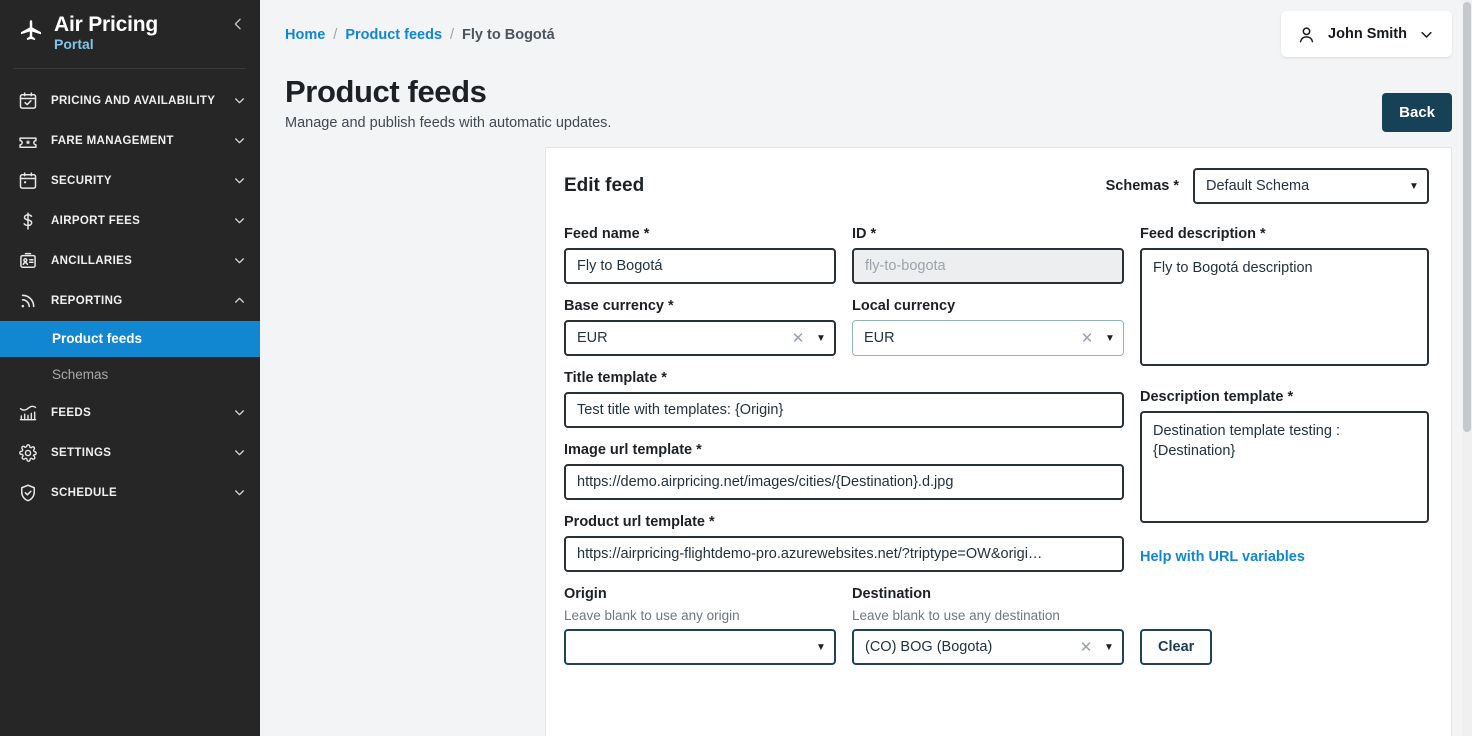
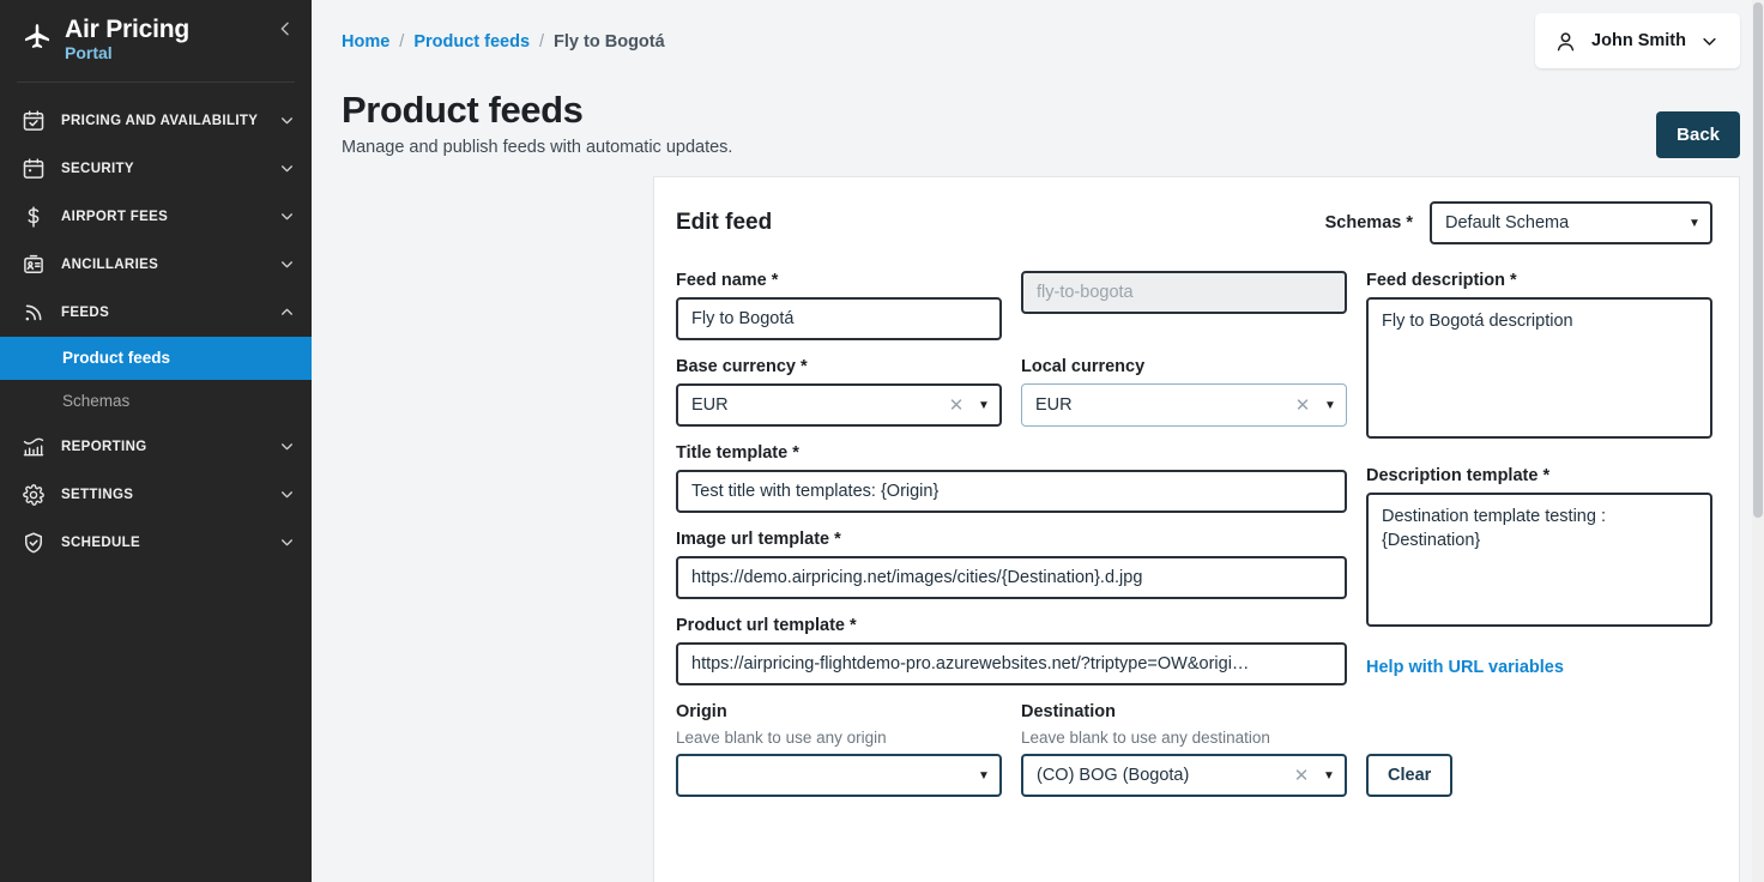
  Air Pricing
  Portal
  PRICING AND AVAILABILITY
- FARE MANAGEMENT
  SECURITY
  AIRPORT FEES
  ANCILLARIES
- REPORTING
+ FEEDS
  Product feeds
  Schemas
- FEEDS
+ REPORTING
  SETTINGS
  SCHEDULE
  Home
  /
  Product feeds
  /
  Fly to Bogotá
  John Smith
  Product feeds
  Manage and publish feeds with automatic updates.
  Back
  Edit feed
  Schemas *
  Default Schema
  ▼
  Feed name *
  Fly to Bogotá
- ID *
  fly-to-bogota
  Base currency *
  EUR
  ✕
  ▼
  Local currency
  EUR
  ✕
  ▼
  Title template *
  Test title with templates: {Origin}
  Image url template *
  https://demo.airpricing.net/images/cities/{Destination}.d.jpg
  Product url template *
  https://airpricing-flightdemo-pro.azurewebsites.net/?triptype=OW&origi…
  Origin
  Leave blank to use any origin
  ▼
  Destination
  Leave blank to use any destination
  (CO) BOG (Bogota)
  ✕
  ▼
  Clear
  Feed description *
  Fly to Bogotá description
  Description template *
  Help with URL variables
